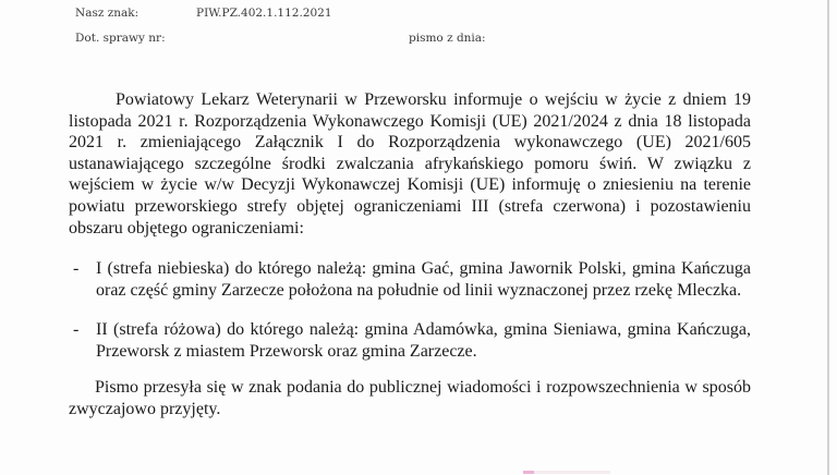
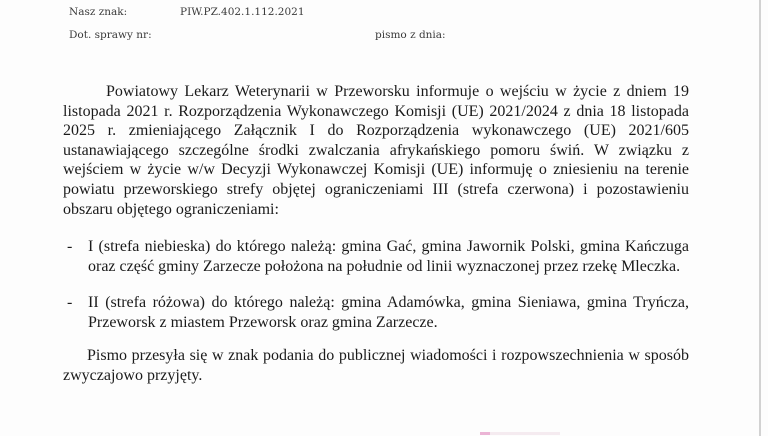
  Nasz znak:
  PIW.PZ.402.1.112.2021
  Dot. sprawy nr:
  pismo z dnia:
- Powiatowy Lekarz Weterynarii w Przeworsku informuje o wejściu w życie z dniem 19 listopada 2021 r. Rozporządzenia Wykonawczego Komisji (UE) 2021/2024 z dnia 18 listopada 2021 r. zmieniającego Załącznik I do Rozporządzenia wykonawczego (UE) 2021/605 ustanawiającego szczególne środki zwalczania afrykańskiego pomoru świń. W związku z wejściem w życie w/w Decyzji Wykonawczej Komisji (UE) informuję o zniesieniu na terenie powiatu przeworskiego strefy objętej ograniczeniami III (strefa czerwona) i pozostawieniu obszaru objętego ograniczeniami:
+ Powiatowy Lekarz Weterynarii w Przeworsku informuje o wejściu w życie z dniem 19 listopada 2021 r. Rozporządzenia Wykonawczego Komisji (UE) 2021/2024 z dnia 18 listopada 2025 r. zmieniającego Załącznik I do Rozporządzenia wykonawczego (UE) 2021/605 ustanawiającego szczególne środki zwalczania afrykańskiego pomoru świń. W związku z wejściem w życie w/w Decyzji Wykonawczej Komisji (UE) informuję o zniesieniu na terenie powiatu przeworskiego strefy objętej ograniczeniami III (strefa czerwona) i pozostawieniu obszaru objętego ograniczeniami:
  -
  I (strefa niebieska) do którego należą: gmina Gać, gmina Jawornik Polski, gmina Kańczuga oraz część gminy Zarzecze położona na południe od linii wyznaczonej przez rzekę Mleczka.
  -
- II (strefa różowa) do którego należą: gmina Adamówka, gmina Sieniawa, gmina Kańczuga, Przeworsk z miastem Przeworsk oraz gmina Zarzecze.
+ II (strefa różowa) do którego należą: gmina Adamówka, gmina Sieniawa, gmina Tryńcza, Przeworsk z miastem Przeworsk oraz gmina Zarzecze.
  Pismo przesyła się w znak podania do publicznej wiadomości i rozpowszechnienia w sposób zwyczajowo przyjęty.
